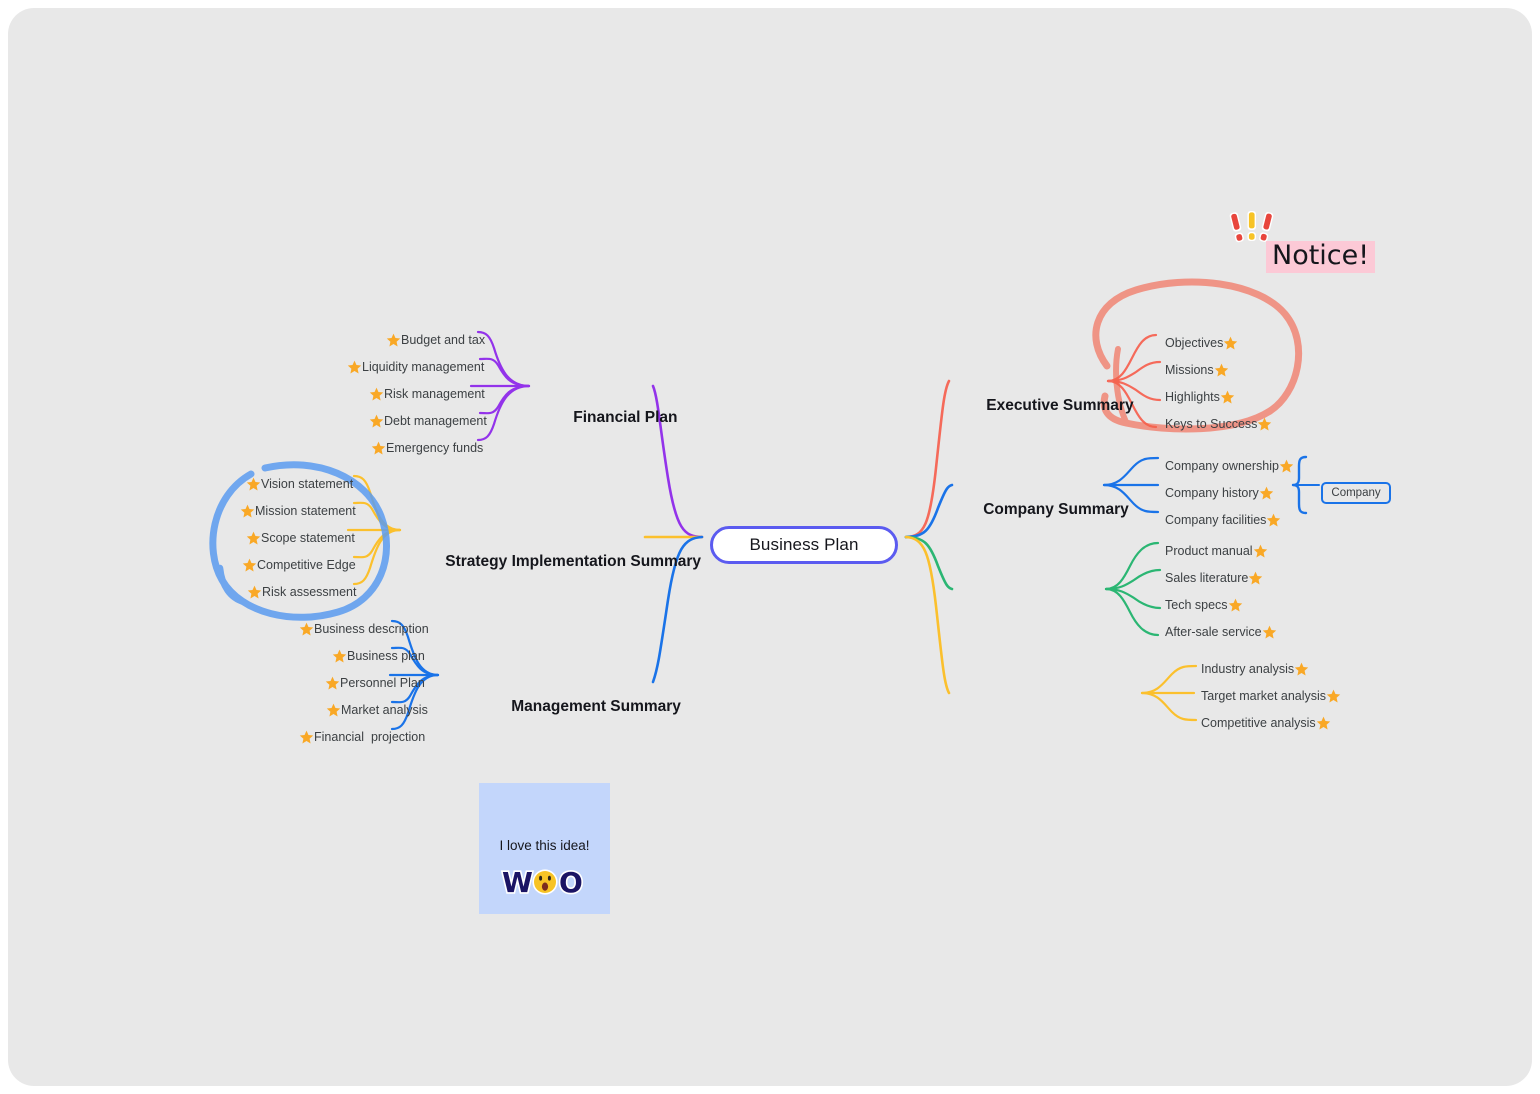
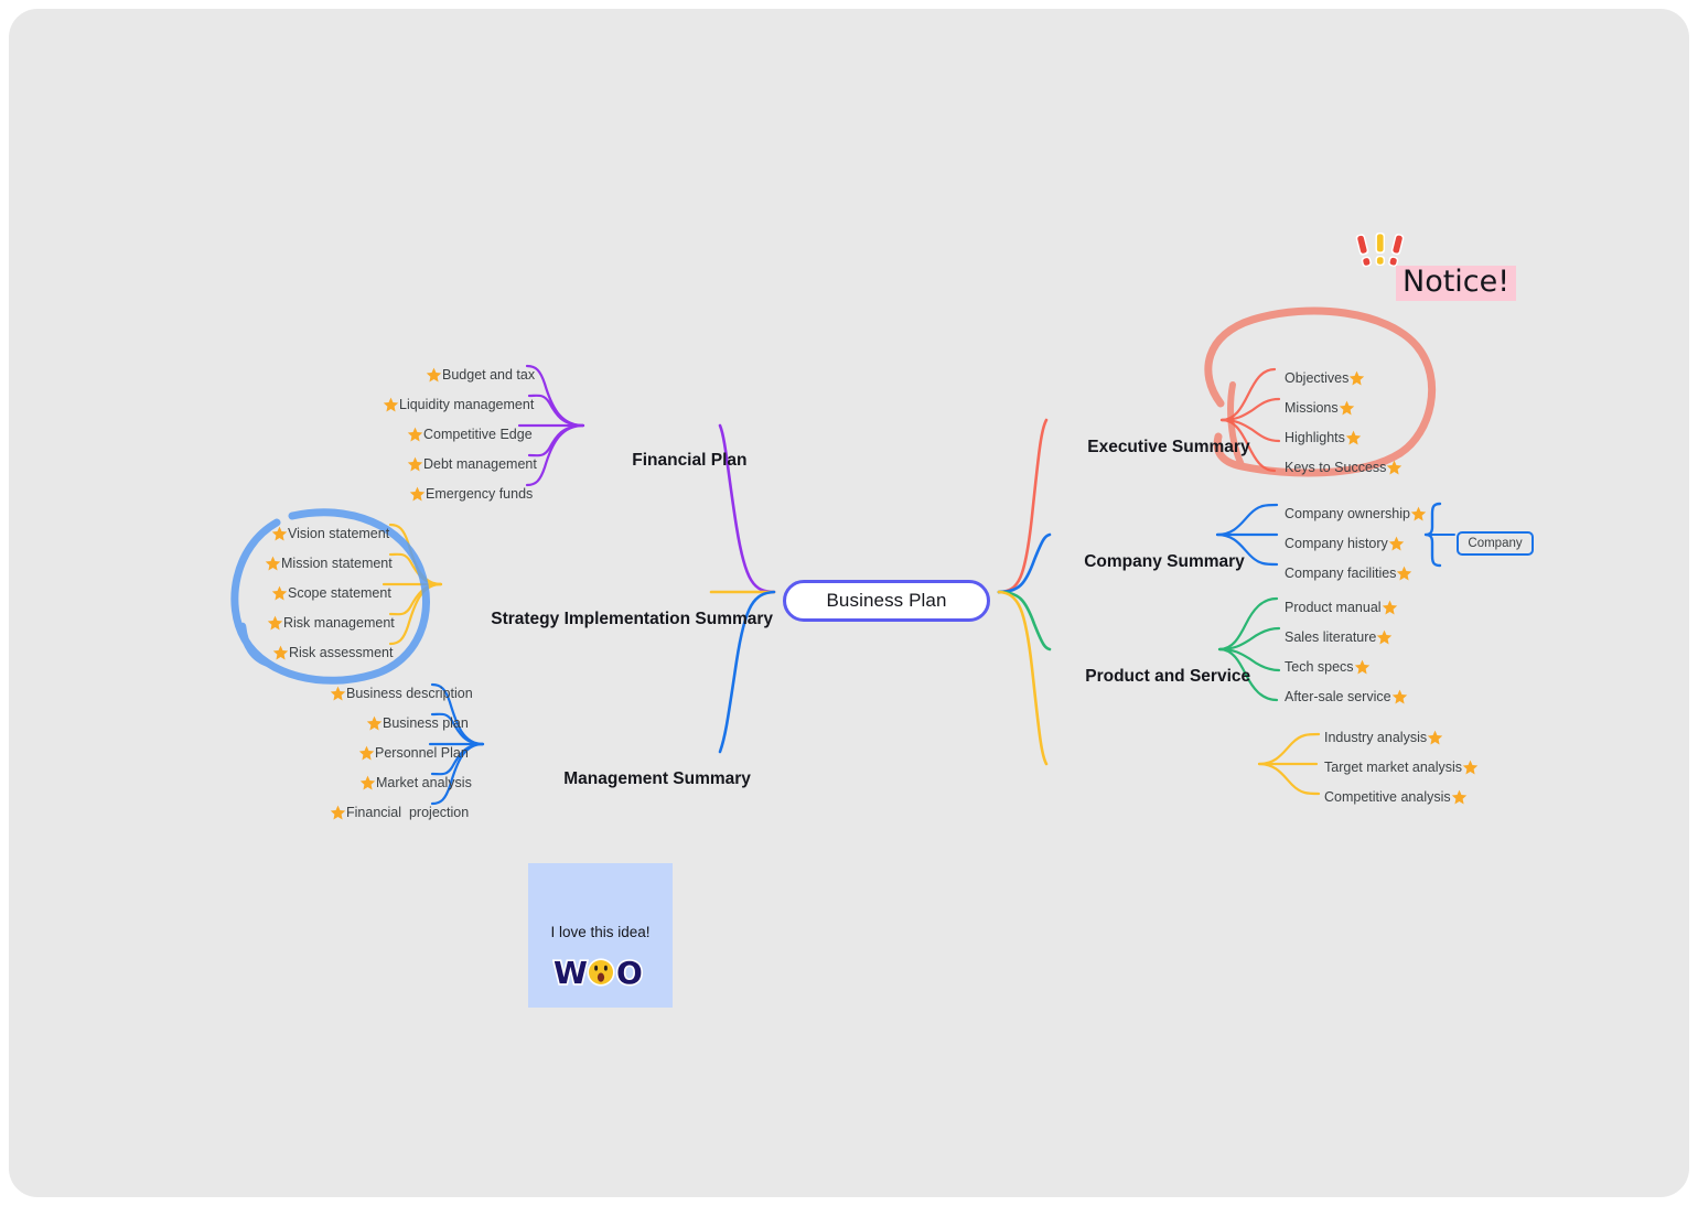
  Business Plan
  Financial Plan
  Strategy Implementation Summary
  Management Summary
  Executive Summary
  Company Summary
+ Product and Service
  Budget and tax
  Liquidity management
- Risk management
+ Competitive Edge
  Debt management
  Emergency funds
  Vision statement
  Mission statement
  Scope statement
- Competitive Edge
+ Risk management
  Risk assessment
  Business description
  Business plan
  Personnel Plan
  Market analysis
  Financial projection
  Objectives
  Missions
  Highlights
  Keys to Success
  Company ownership
  Company history
  Company facilities
  Product manual
  Sales literature
  Tech specs
  After-sale service
  Industry analysis
  Target market analysis
  Competitive analysis
  Company
  Notice!
  I love this idea!
  W
  O
